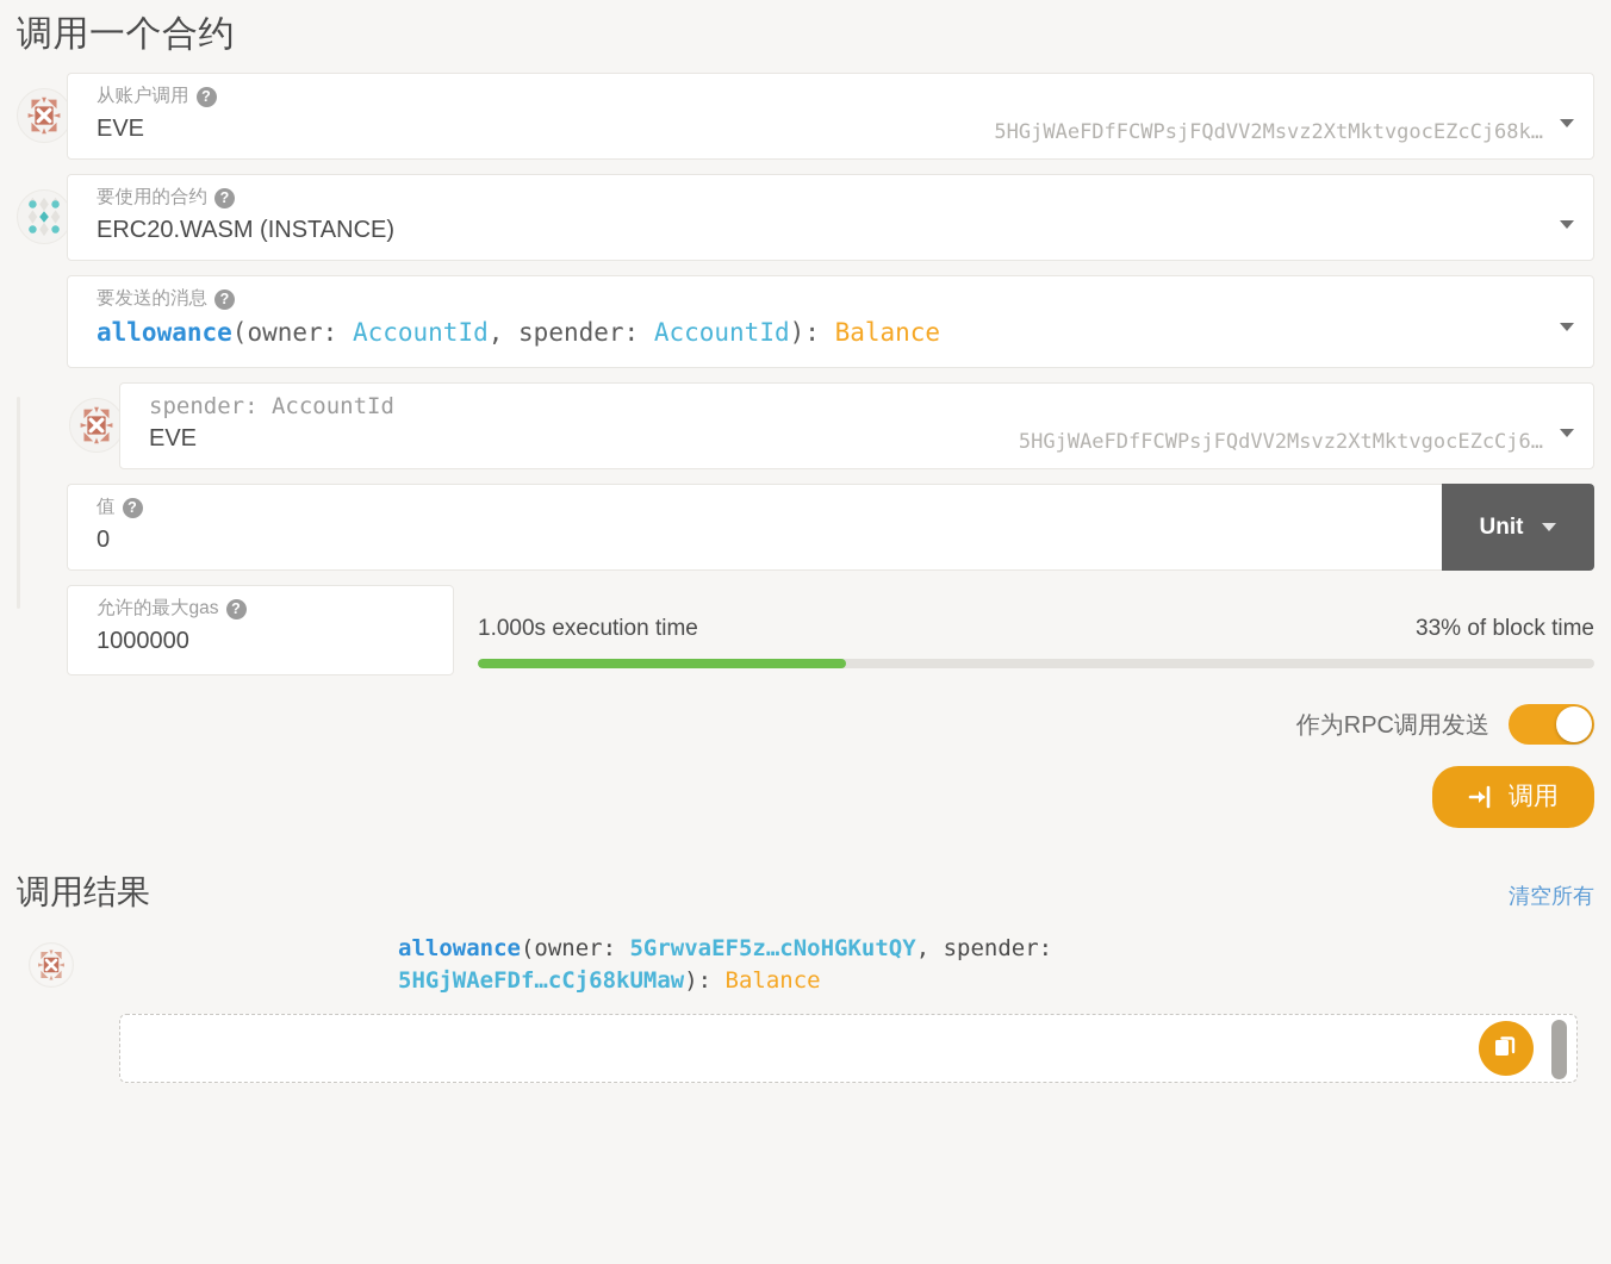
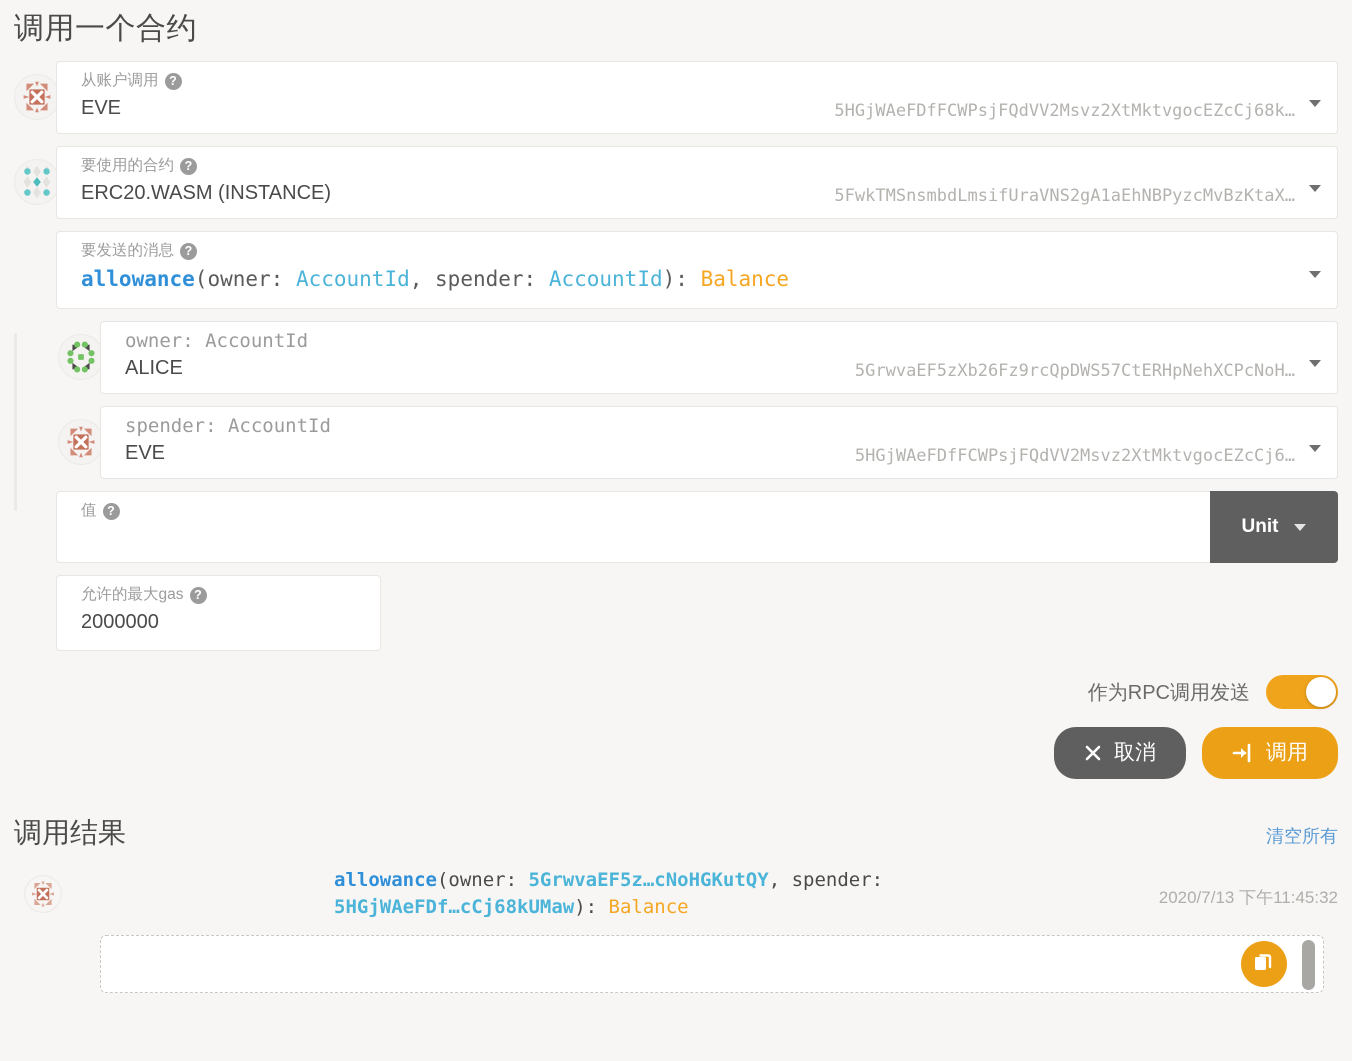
  调用一个合约
  从账户调用
  ?
  EVE
  5HGjWAeFDfFCWPsjFQdVV2Msvz2XtMktvgocEZcCj68k…
  要使用的合约
  ?
  ERC20.WASM (INSTANCE)
+ 5FwkTMSnsmbdLmsifUraVNS2gA1aEhNBPyzcMvBzKtaX…
  要发送的消息
  ?
  allowance(owner: AccountId, spender: AccountId): Balance
+ owner: AccountId
+ ALICE
+ 5GrwvaEF5zXb26Fz9rcQpDWS57CtERHpNehXCPcNoH…
  spender: AccountId
  EVE
  5HGjWAeFDfFCWPsjFQdVV2Msvz2XtMktvgocEZcCj6…
  值
  ?
- 0
  Unit
  允许的最大gas
  ?
- 1000000
+ 2000000
- 1.000s execution time
- 33% of block time
  作为RPC调用发送
+ 取消
  调用
  调用结果
  清空所有
  allowance(owner: 5GrwvaEF5z…cNoHGKutQY, spender: 5HGjWAeFDf…cCj68kUMaw): Balance
+ 2020/7/13 下午11:45:32
